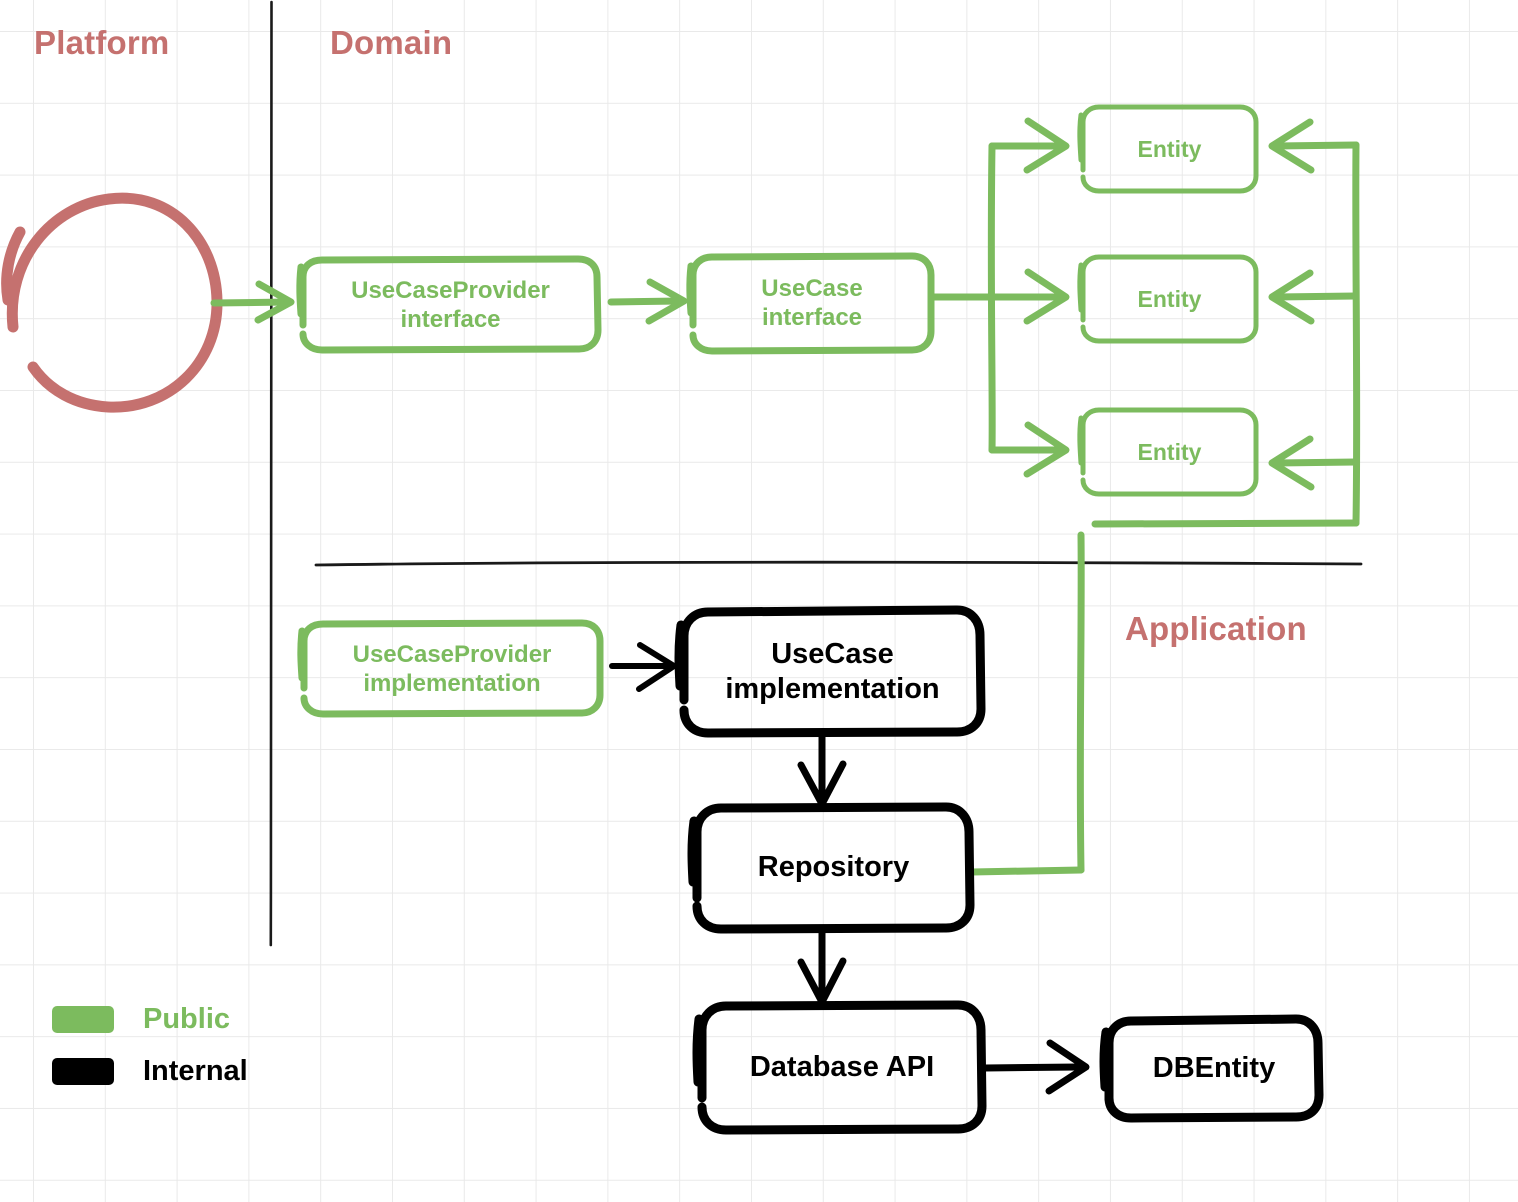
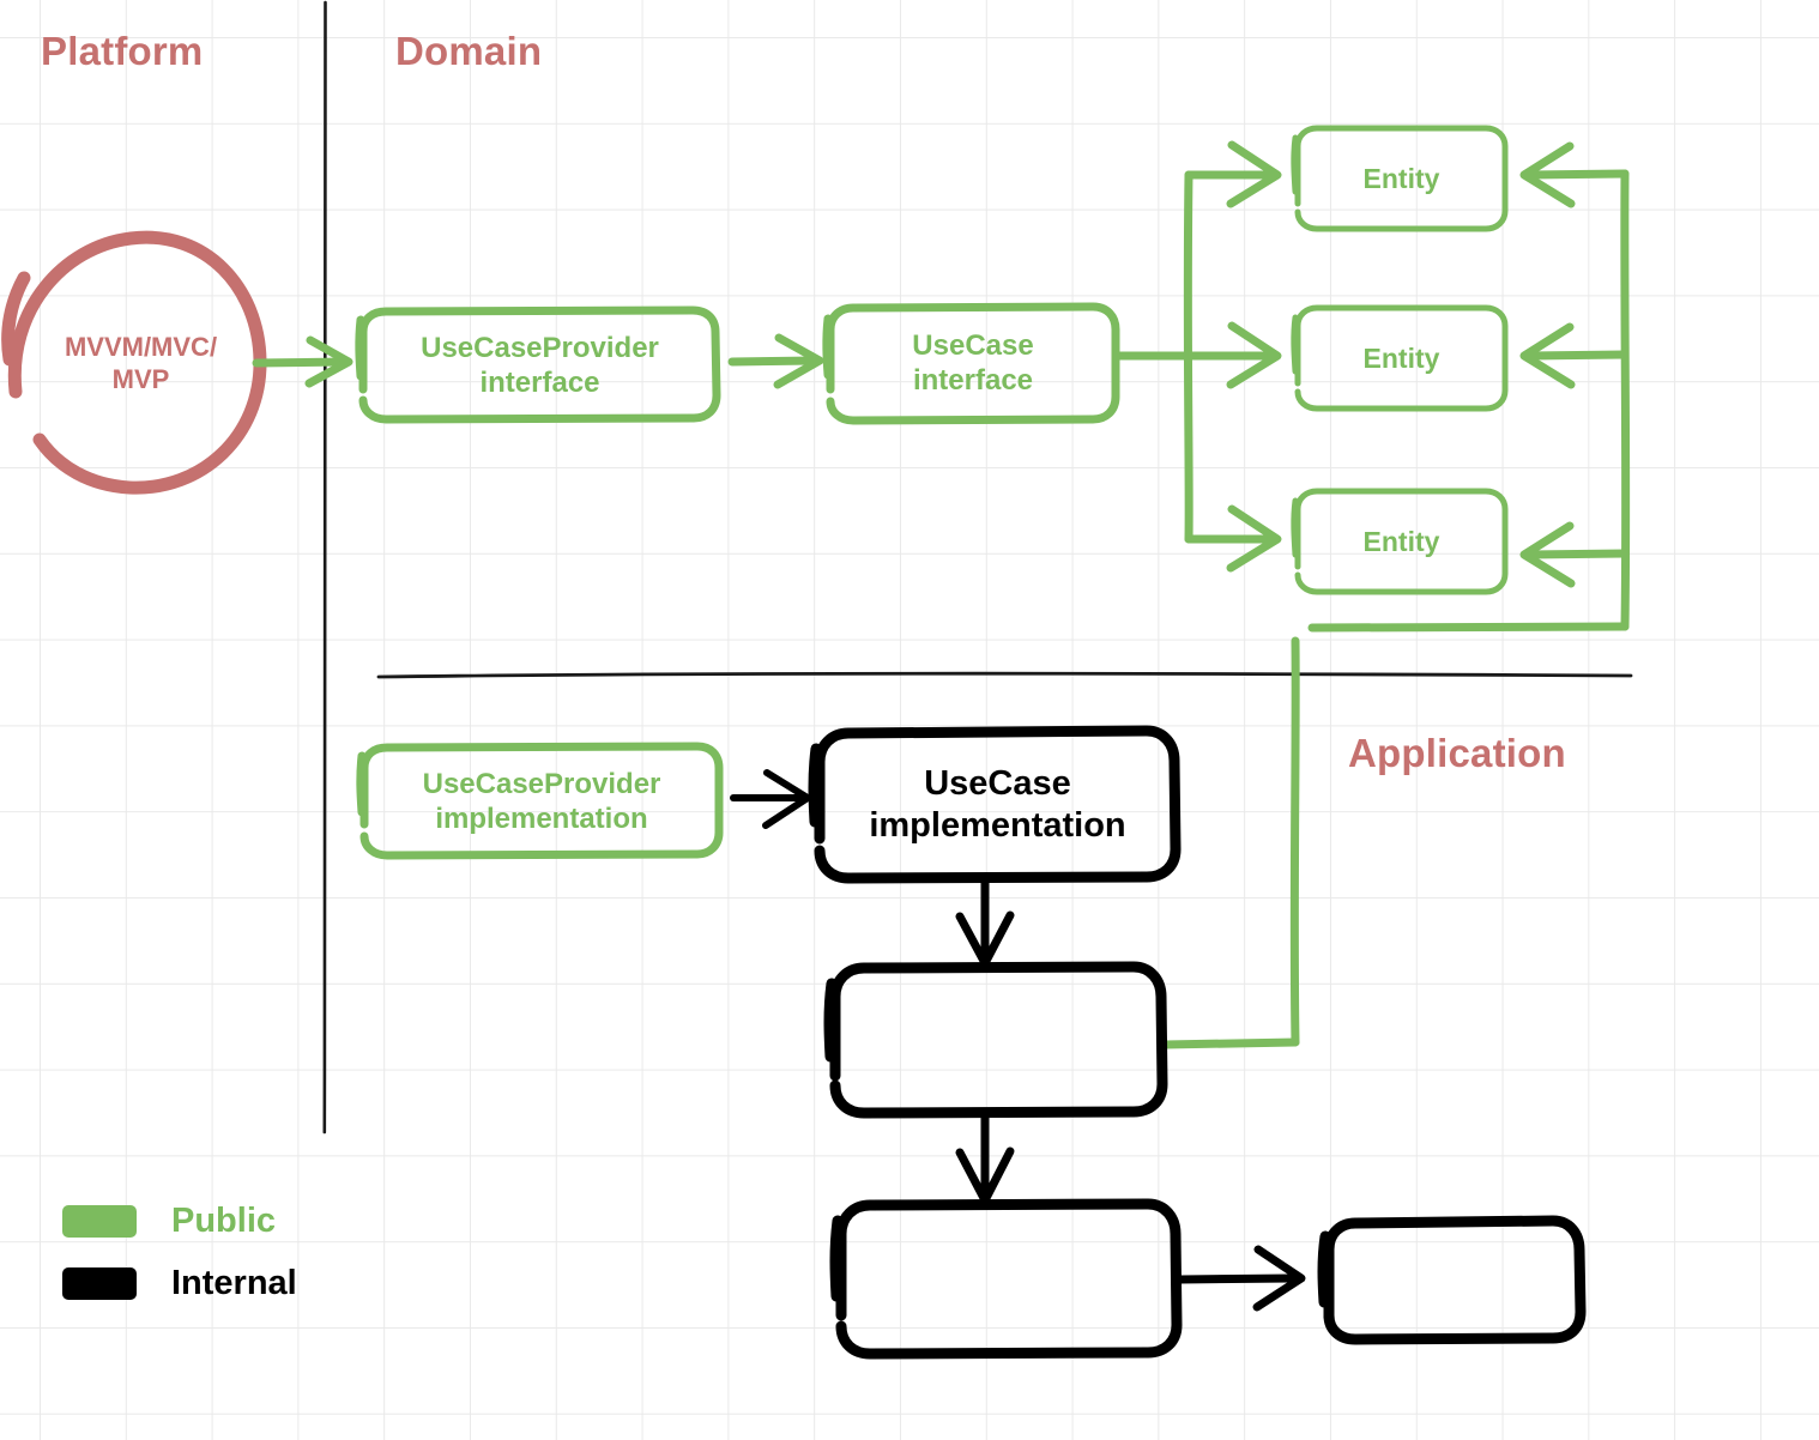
  Platform
  Domain
  Application
+ MVVM/MVC/
+ MVP
  UseCaseProvider
  interface
  UseCase
  interface
  Entity
  Entity
  Entity
  UseCaseProvider
  implementation
  UseCase
  implementation
- Repository
- Database API
- DBEntity
  Public
  Internal
